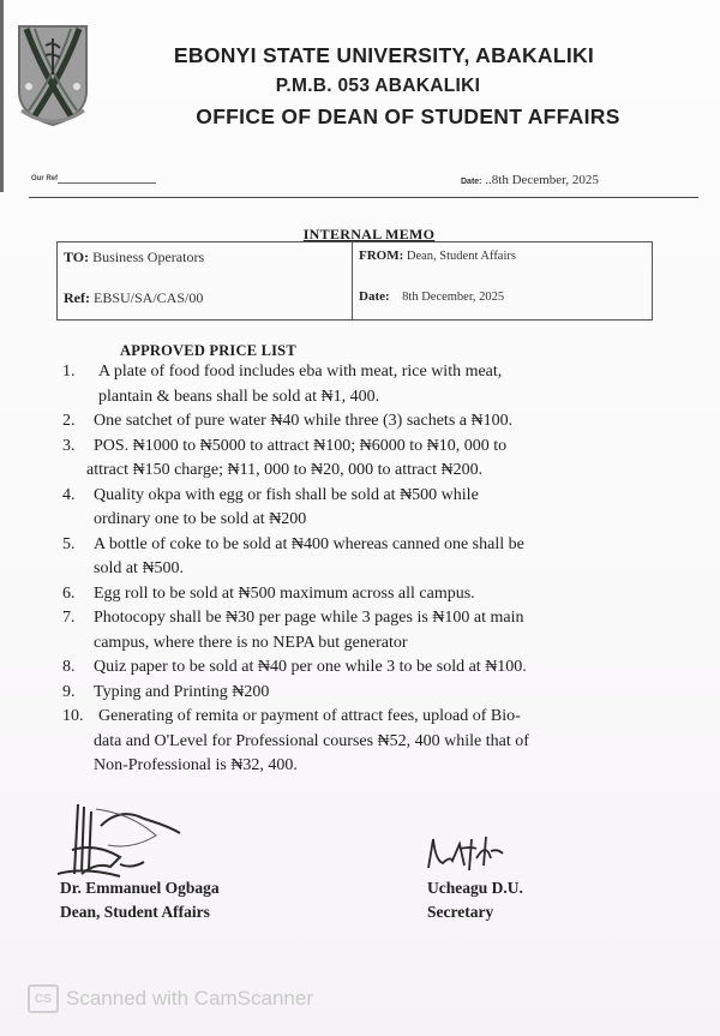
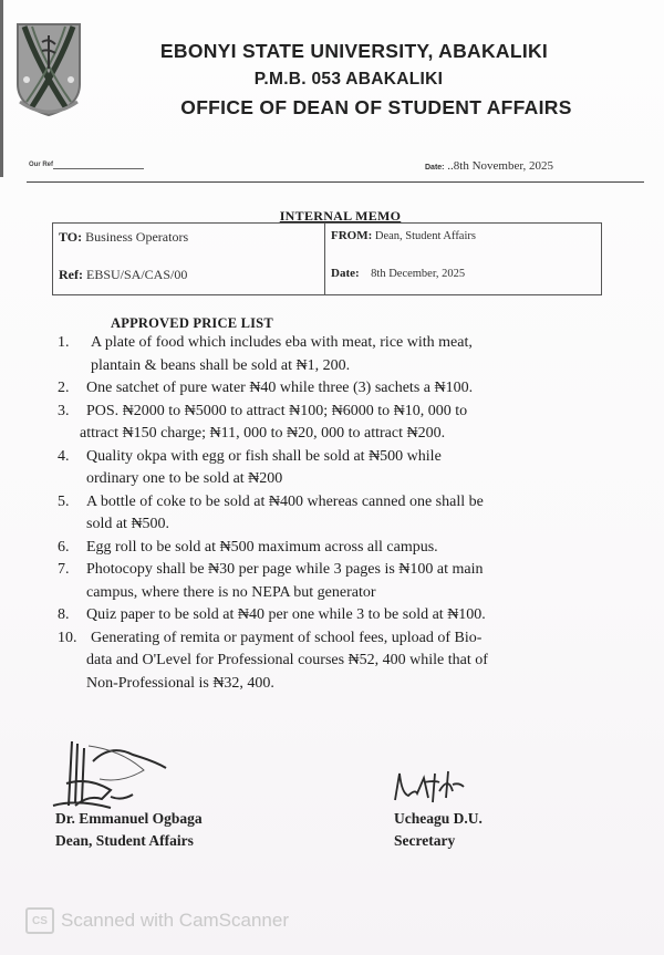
  EBONYI STATE UNIVERSITY, ABAKALIKI
  P.M.B. 053 ABAKALIKI
  OFFICE OF DEAN OF STUDENT AFFAIRS
- ..8th December, 2025
+ ..8th November, 2025
  INTERNAL MEMO
  TO: Business Operators
  Ref: EBSU/SA/CAS/00
  FROM: Dean, Student Affairs
  Date: 8th December, 2025
  APPROVED PRICE LIST
  1.
- A plate of food food includes eba with meat, rice with meat,
+ A plate of food which includes eba with meat, rice with meat,
- plantain & beans shall be sold at ₦1, 400.
+ plantain & beans shall be sold at ₦1, 200.
  2.
  One satchet of pure water ₦40 while three (3) sachets a ₦100.
  3.
- POS. ₦1000 to ₦5000 to attract ₦100; ₦6000 to ₦10, 000 to
+ POS. ₦2000 to ₦5000 to attract ₦100; ₦6000 to ₦10, 000 to
  attract ₦150 charge; ₦11, 000 to ₦20, 000 to attract ₦200.
  4.
  Quality okpa with egg or fish shall be sold at ₦500 while
  ordinary one to be sold at ₦200
  5.
  A bottle of coke to be sold at ₦400 whereas canned one shall be
  sold at ₦500.
  6.
  Egg roll to be sold at ₦500 maximum across all campus.
  7.
  Photocopy shall be ₦30 per page while 3 pages is ₦100 at main
  campus, where there is no NEPA but generator
  8.
  Quiz paper to be sold at ₦40 per one while 3 to be sold at ₦100.
- 9.
- Typing and Printing ₦200
  10.
- Generating of remita or payment of attract fees, upload of Bio-
+ Generating of remita or payment of school fees, upload of Bio-
  data and O'Level for Professional courses ₦52, 400 while that of
  Non-Professional is ₦32, 400.
  Dr. Emmanuel Ogbaga
  Dean, Student Affairs
  Ucheagu D.U.
  Secretary
  CS
  Scanned with CamScanner
